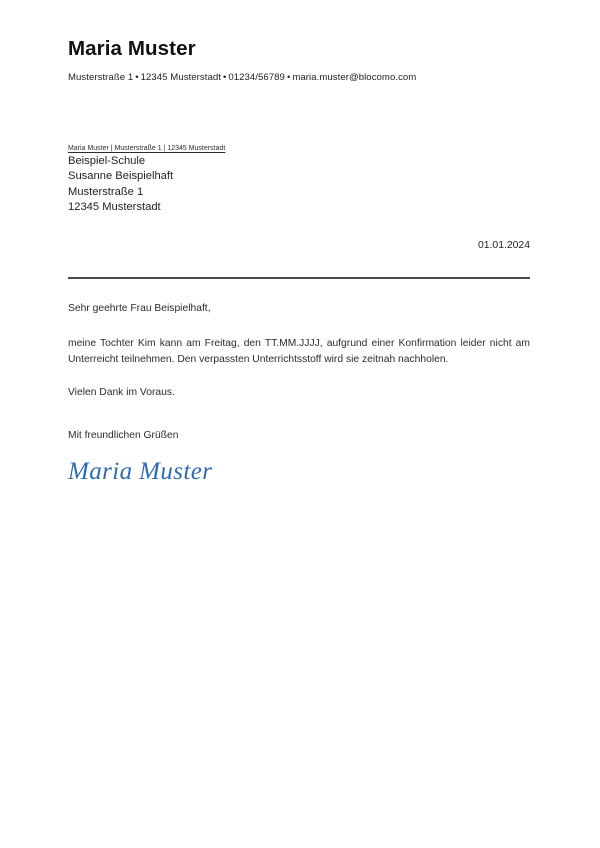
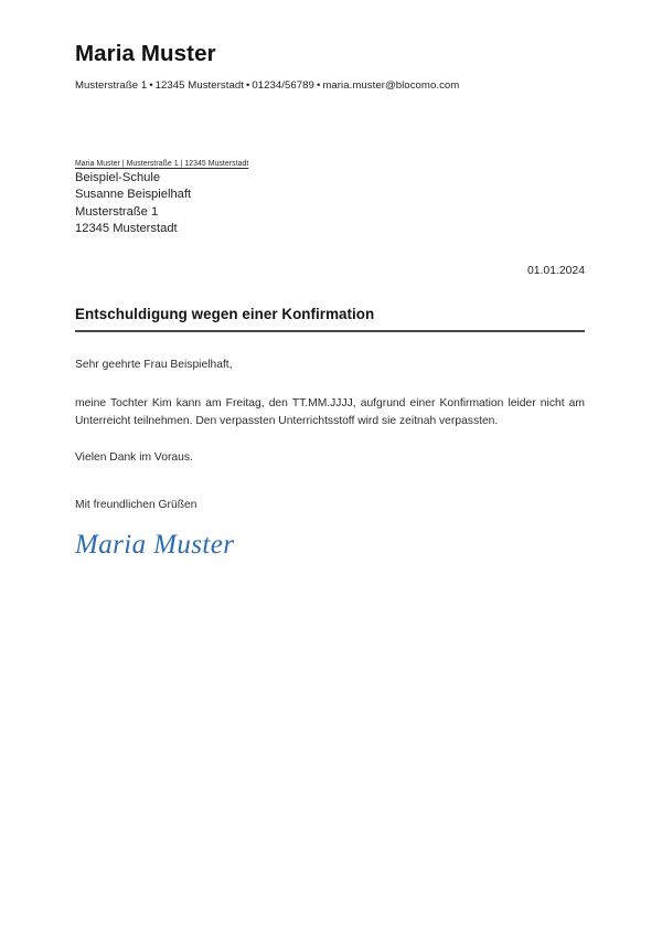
  Maria Muster
  Musterstraße 1 • 12345 Musterstadt • 01234/56789 • maria.muster@blocomo.com
  Beispiel-Schule
  Susanne Beispielhaft
  Musterstraße 1
  12345 Musterstadt
  01.01.2024
+ Entschuldigung wegen einer Konfirmation
  Sehr geehrte Frau Beispielhaft,
- meine Tochter Kim kann am Freitag, den TT.MM.JJJJ, aufgrund einer Konfirmation leider nicht am Unterreicht teilnehmen. Den verpassten Unterrichtsstoff wird sie zeitnah nachholen.
+ meine Tochter Kim kann am Freitag, den TT.MM.JJJJ, aufgrund einer Konfirmation leider nicht am Unterreicht teilnehmen. Den verpassten Unterrichtsstoff wird sie zeitnah verpassten.
  Vielen Dank im Voraus.
  Mit freundlichen Grüßen
  Maria Muster
